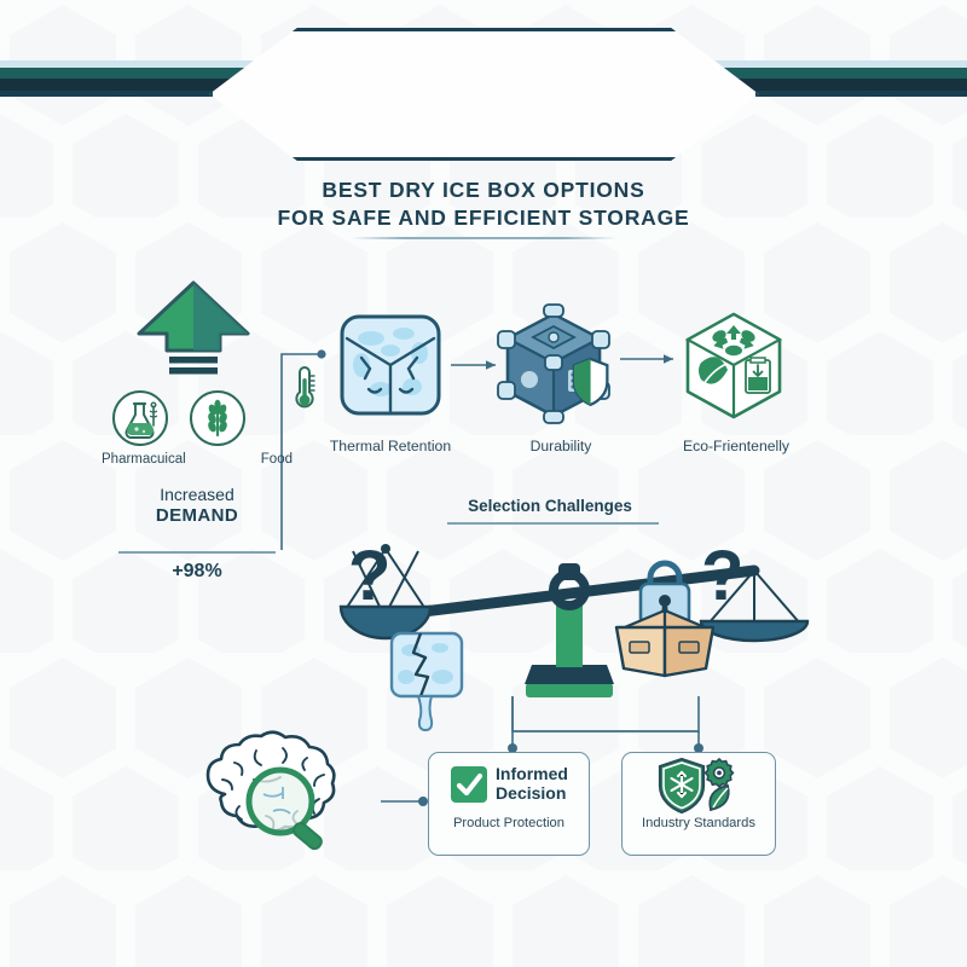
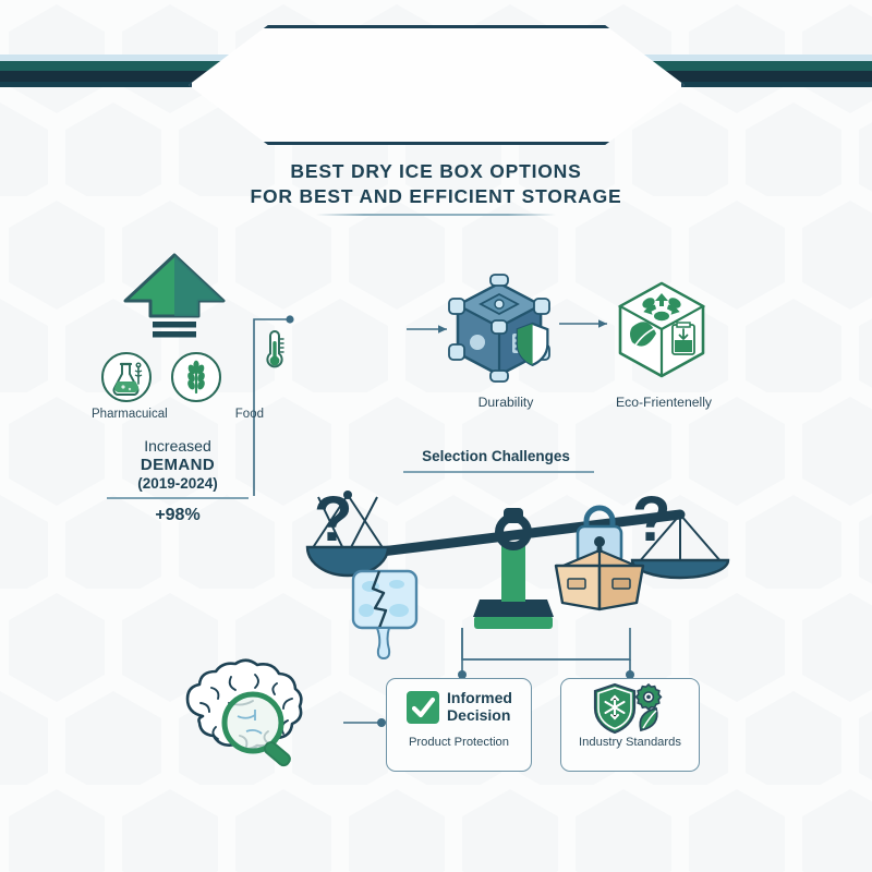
  BEST DRY ICE BOX OPTIONS
- FOR SAFE AND EFFICIENT STORAGE
+ FOR BEST AND EFFICIENT STORAGE
  Pharmacuical
  Food
  Increased
  DEMAND
+ (2019-2024)
  +98%
- Thermal Retention
  Durability
  Eco-Frientenelly
  Selection Challenges
  ?
  Informed
  Decision
  Product Protection
  Industry Standards
